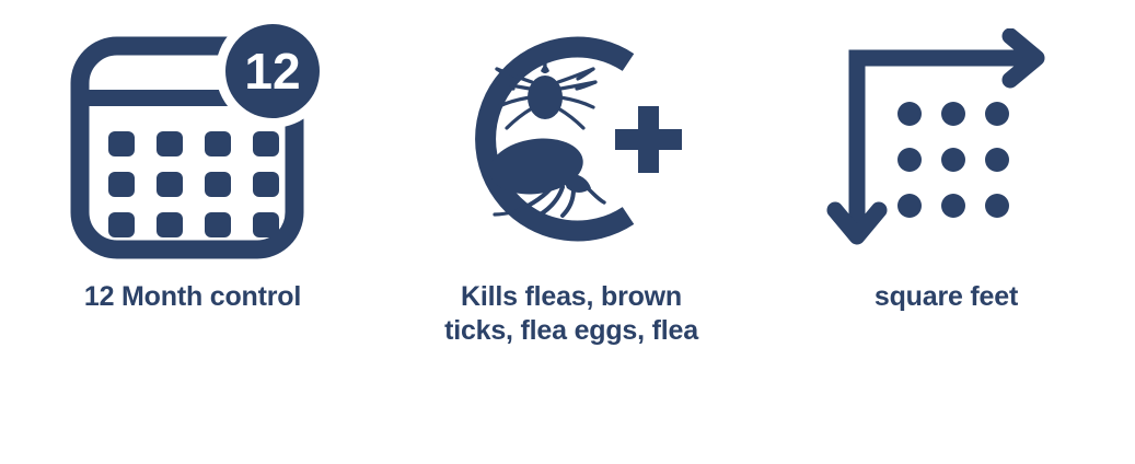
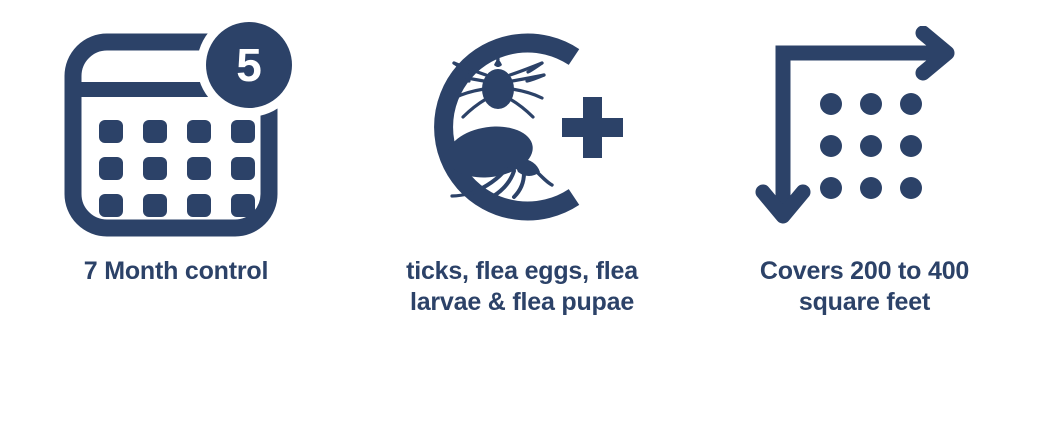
- 12
+ 5
- 12 Month control
+ 7 Month control
- Kills fleas, brown
  ticks, flea eggs, flea
+ larvae & flea pupae
+ Covers 200 to 400
  square feet
